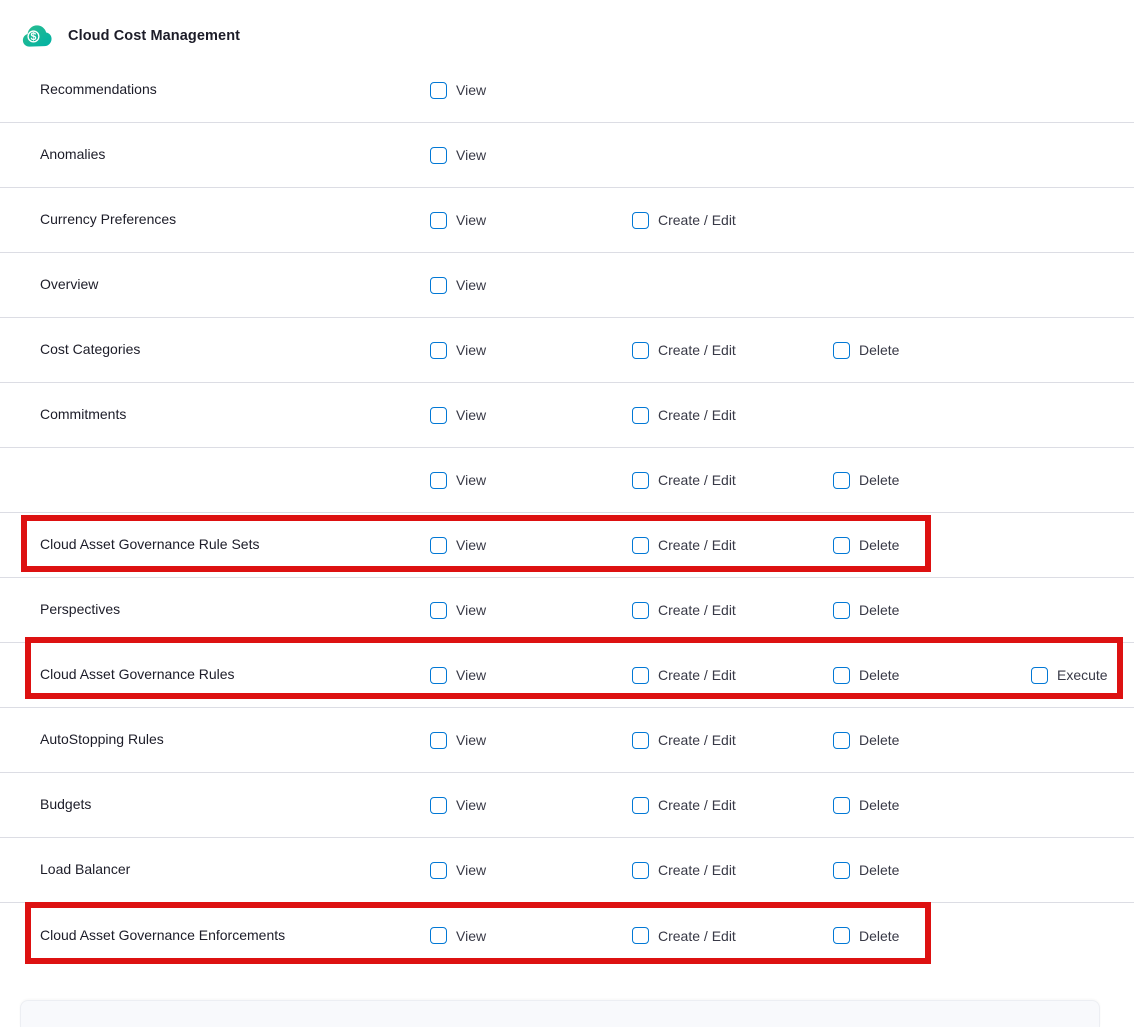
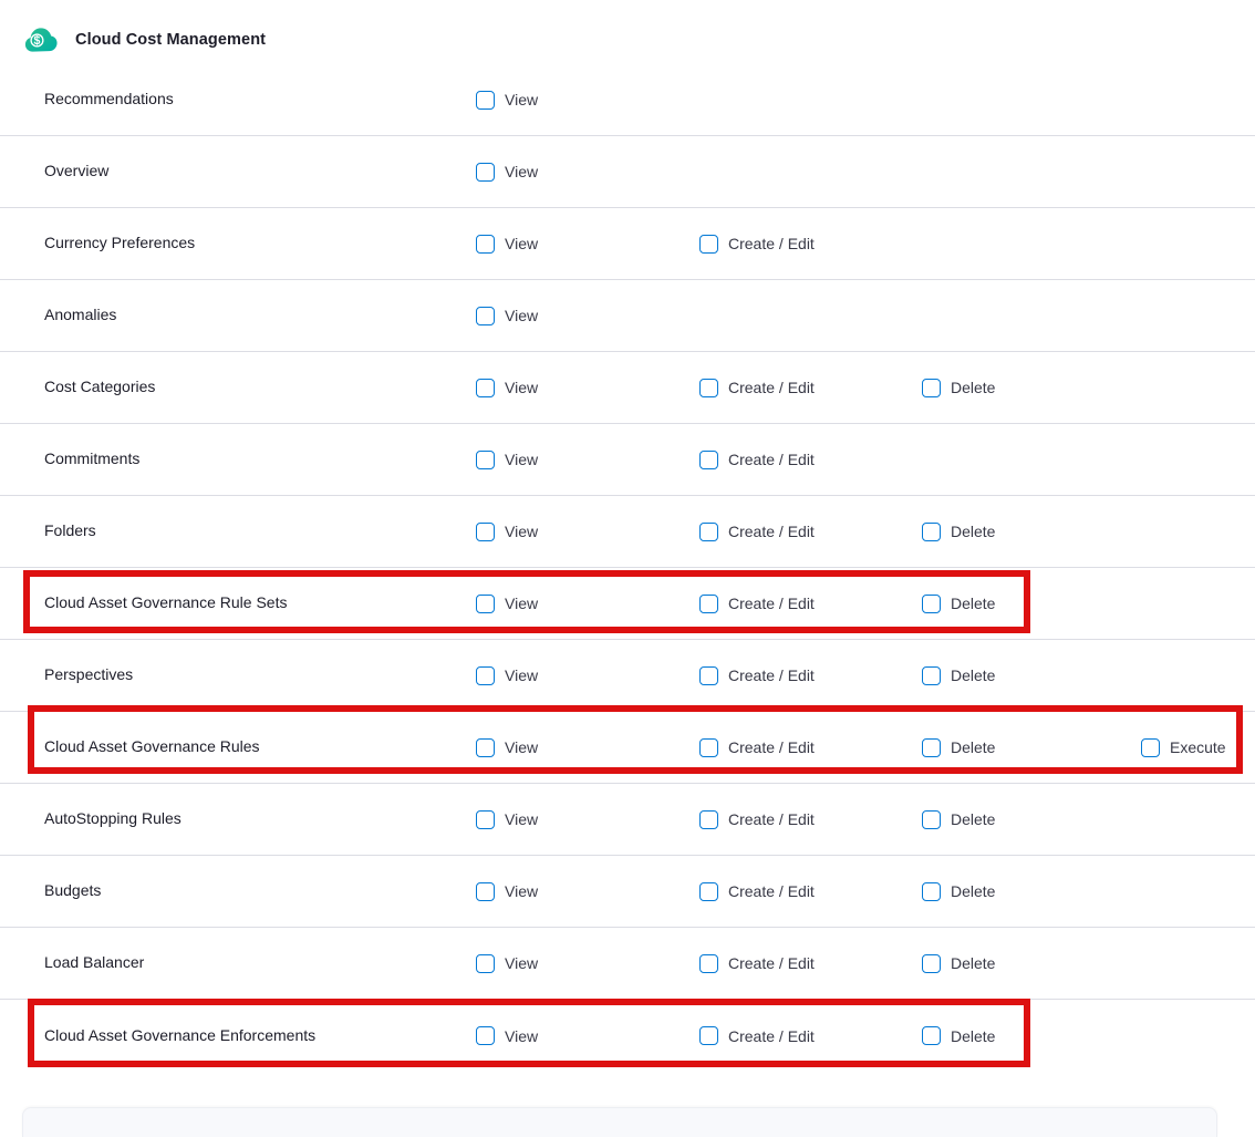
  $
  Cloud Cost Management
  Recommendations
  View
- Anomalies
+ Overview
  View
  Currency Preferences
  View
  Create / Edit
- Overview
+ Anomalies
  View
  Cost Categories
  View
  Create / Edit
  Delete
  Commitments
  View
  Create / Edit
+ Folders
  View
  Create / Edit
  Delete
  Cloud Asset Governance Rule Sets
  View
  Create / Edit
  Delete
  Perspectives
  View
  Create / Edit
  Delete
  Cloud Asset Governance Rules
  View
  Create / Edit
  Delete
  Execute
  AutoStopping Rules
  View
  Create / Edit
  Delete
  Budgets
  View
  Create / Edit
  Delete
  Load Balancer
  View
  Create / Edit
  Delete
  Cloud Asset Governance Enforcements
  View
  Create / Edit
  Delete
